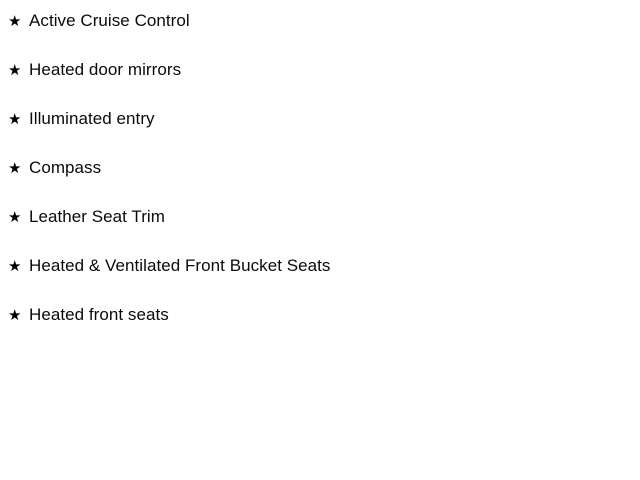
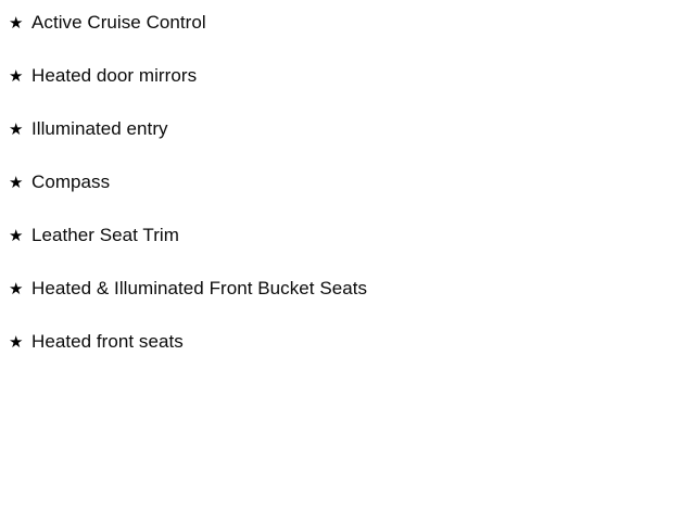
  ★
  Active Cruise Control
  ★
  Heated door mirrors
  ★
  Illuminated entry
  ★
  Compass
  ★
  Leather Seat Trim
  ★
- Heated & Ventilated Front Bucket Seats
+ Heated & Illuminated Front Bucket Seats
  ★
  Heated front seats
